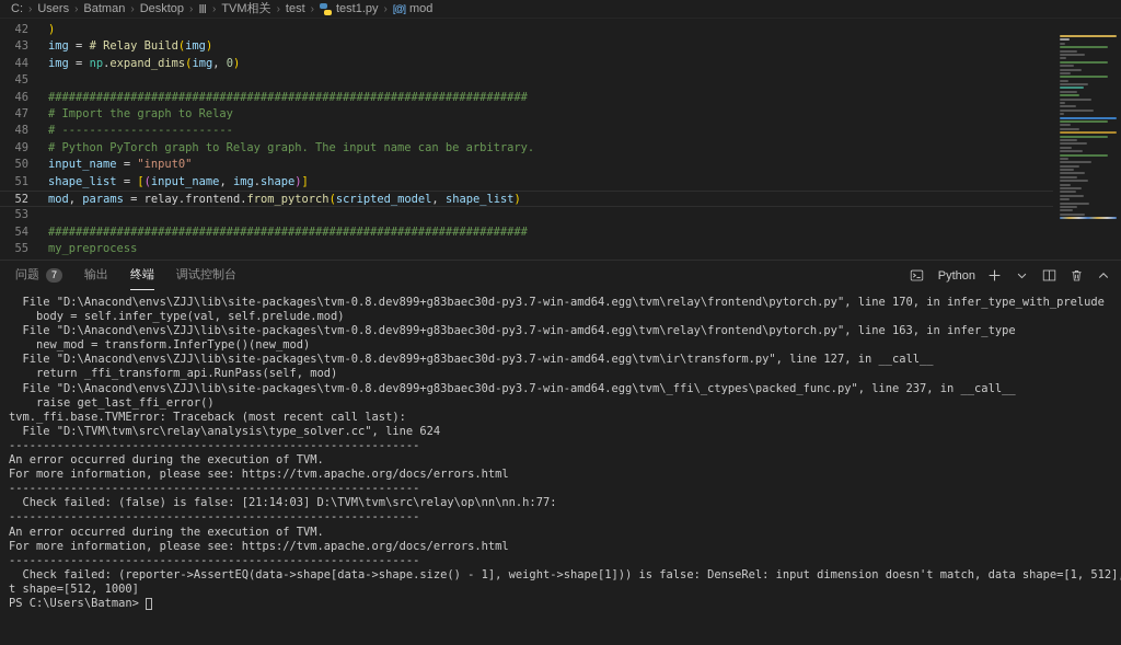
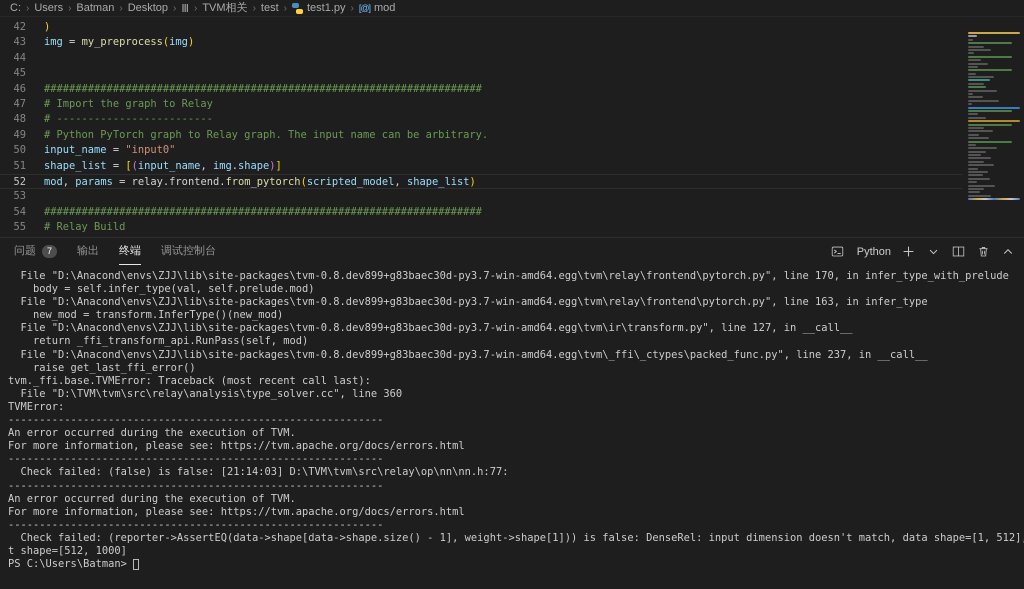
  C:
  ›
  Users
  ›
  Batman
  ›
  Desktop
  ›
  Ⅲ
  ›
  TVM相关
  ›
  test
  ›
  test1.py
  ›
  [@]
  mod
  42
  )
  43
- img = # Relay Build(img)
+ img = my_preprocess(img)
  44
- img = np.expand_dims(img, 0)
  45
  46
  ######################################################################
  47
  # Import the graph to Relay
  48
  # -------------------------
  49
  # Python PyTorch graph to Relay graph. The input name can be arbitrary.
  50
  input_name = "input0"
  51
  shape_list = [(input_name, img.shape)]
  52
  mod, params = relay.frontend.from_pytorch(scripted_model, shape_list)
  53
  54
  ######################################################################
  55
- my_preprocess
+ # Relay Build
  问题
  7
  输出
  终端
  调试控制台
  Python
  File "D:\Anacond\envs\ZJJ\lib\site-packages\tvm-0.8.dev899+g83baec30d-py3.7-win-amd64.egg\tvm\relay\frontend\pytorch.py", line 170, in infer_type_with_prelude
  body = self.infer_type(val, self.prelude.mod)
  File "D:\Anacond\envs\ZJJ\lib\site-packages\tvm-0.8.dev899+g83baec30d-py3.7-win-amd64.egg\tvm\relay\frontend\pytorch.py", line 163, in infer_type
  new_mod = transform.InferType()(new_mod)
  File "D:\Anacond\envs\ZJJ\lib\site-packages\tvm-0.8.dev899+g83baec30d-py3.7-win-amd64.egg\tvm\ir\transform.py", line 127, in __call__
  return _ffi_transform_api.RunPass(self, mod)
  File "D:\Anacond\envs\ZJJ\lib\site-packages\tvm-0.8.dev899+g83baec30d-py3.7-win-amd64.egg\tvm\_ffi\_ctypes\packed_func.py", line 237, in __call__
  raise get_last_ffi_error()
  tvm._ffi.base.TVMError: Traceback (most recent call last):
- File "D:\TVM\tvm\src\relay\analysis\type_solver.cc", line 624
+ File "D:\TVM\tvm\src\relay\analysis\type_solver.cc", line 360
+ TVMError:
  ------------------------------------------------------------
  An error occurred during the execution of TVM.
  For more information, please see: https://tvm.apache.org/docs/errors.html
  ------------------------------------------------------------
  Check failed: (false) is false: [21:14:03] D:\TVM\tvm\src\relay\op\nn\nn.h:77:
  ------------------------------------------------------------
  An error occurred during the execution of TVM.
  For more information, please see: https://tvm.apache.org/docs/errors.html
  ------------------------------------------------------------
  Check failed: (reporter->AssertEQ(data->shape[data->shape.size() - 1], weight->shape[1])) is false: DenseRel: input dimension doesn't match, data shape=[1, 512]
  t shape=[512, 1000]
  PS C:\Users\Batman>
